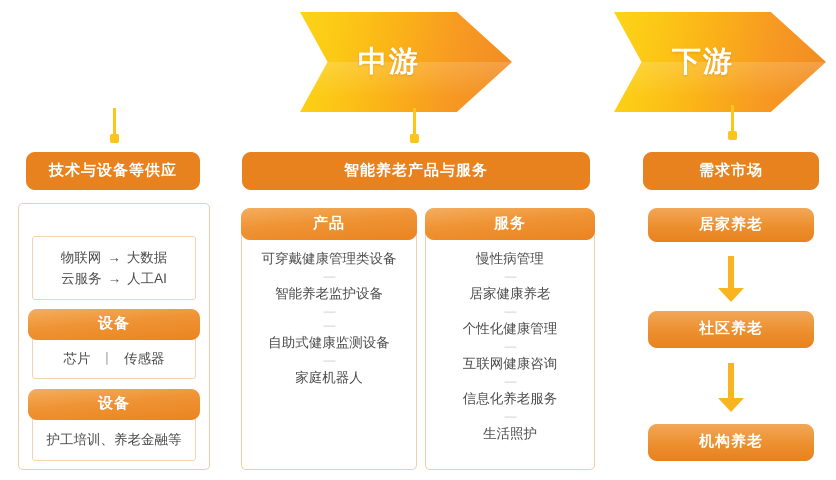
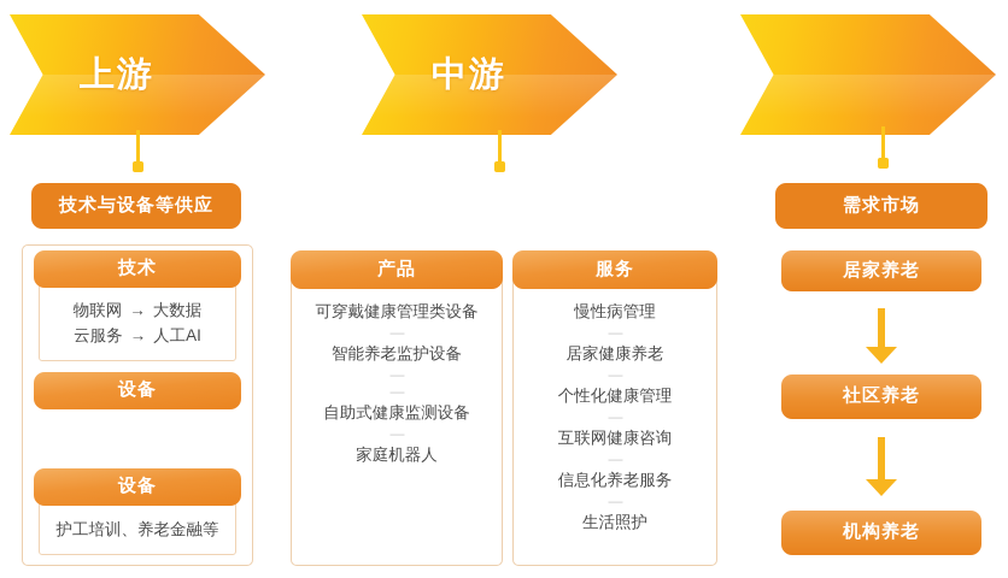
+ 上游
  中游
- 下游
  技术与设备等供应
+ 技术
  物联网 → 大数据
  云服务 → 人工AI
  设备
- 芯片 丨 传感器
  设备
  护工培训、养老金融等
- 智能养老产品与服务
  产品
  可穿戴健康管理类设备
  —
  智能养老监护设备
  —
  —
  自助式健康监测设备
  —
  家庭机器人
  服务
  慢性病管理
  —
  居家健康养老
  —
  个性化健康管理
  —
  互联网健康咨询
  —
  信息化养老服务
  —
  生活照护
  需求市场
  居家养老
  社区养老
  机构养老
